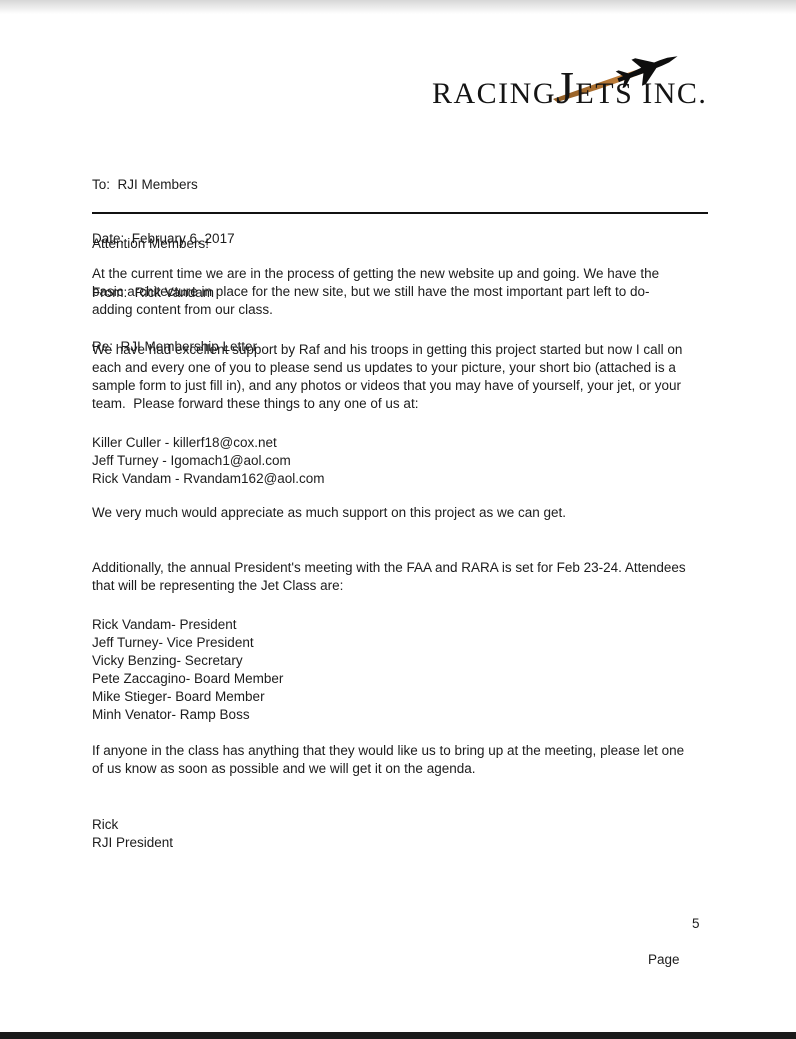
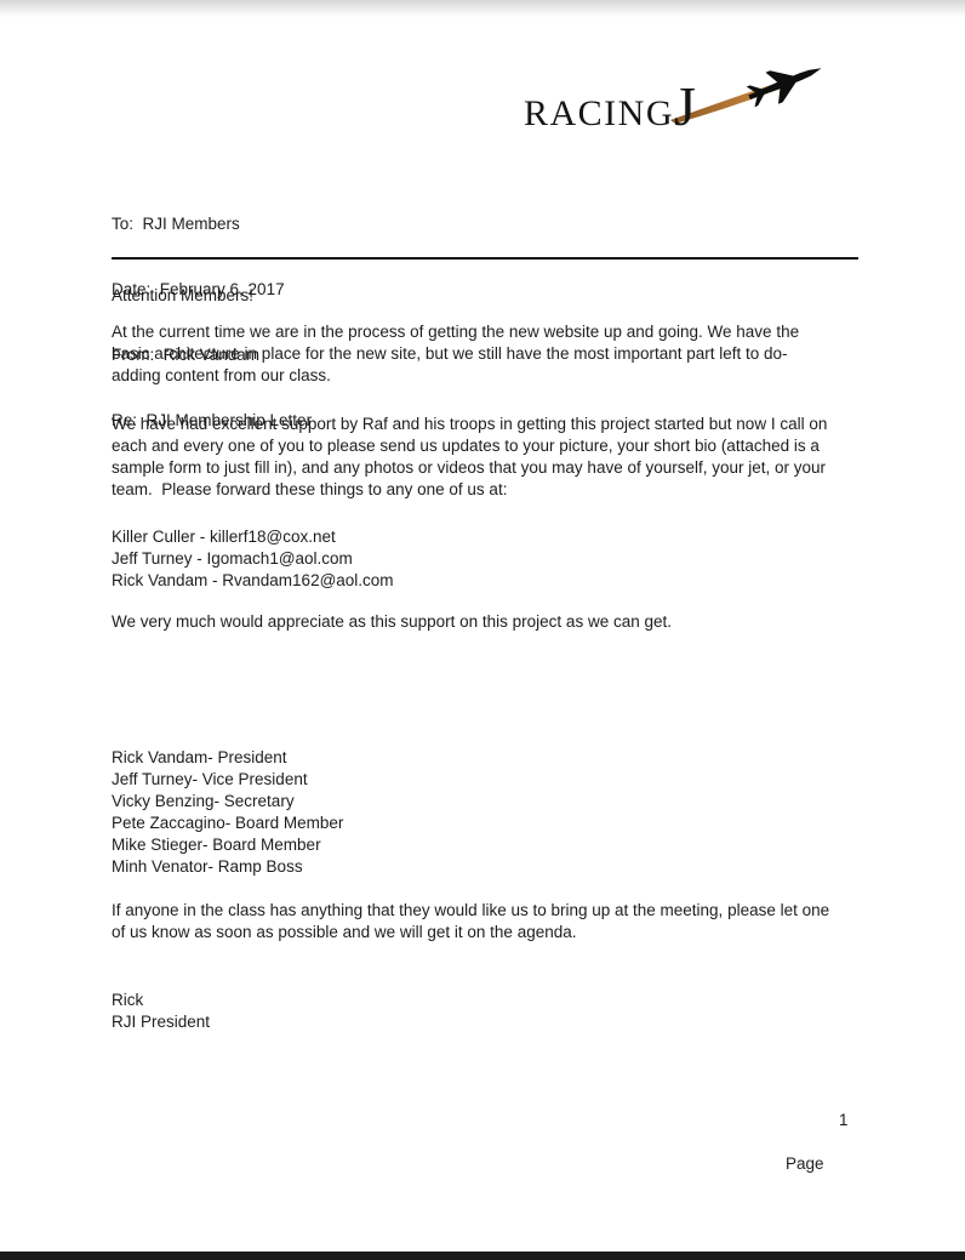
  RACING
  J
- ETS INC.
  To: RJI Members
  Date: February 6, 2017
  From: Rick Vandam
  Re: RJI Membership Letter
  Attention Members!
  At the current time we are in the process of getting the new website up and going. We have the
  basic architecture in place for the new site, but we still have the most important part left to do-
  adding content from our class.
  We have had excellent support by Raf and his troops in getting this project started but now I call on
  each and every one of you to please send us updates to your picture, your short bio (attached is a
  sample form to just fill in), and any photos or videos that you may have of yourself, your jet, or your
  team. Please forward these things to any one of us at:
  Killer Culler - killerf18@cox.net
  Jeff Turney - Igomach1@aol.com
  Rick Vandam - Rvandam162@aol.com
- We very much would appreciate as much support on this project as we can get.
+ We very much would appreciate as this support on this project as we can get.
- Additionally, the annual President's meeting with the FAA and RARA is set for Feb 23-24. Attendees
- that will be representing the Jet Class are:
  Rick Vandam- President
  Jeff Turney- Vice President
  Vicky Benzing- Secretary
  Pete Zaccagino- Board Member
  Mike Stieger- Board Member
  Minh Venator- Ramp Boss
  If anyone in the class has anything that they would like us to bring up at the meeting, please let one
  of us know as soon as possible and we will get it on the agenda.
  Rick
  RJI President
- 5
+ 1
  Page
